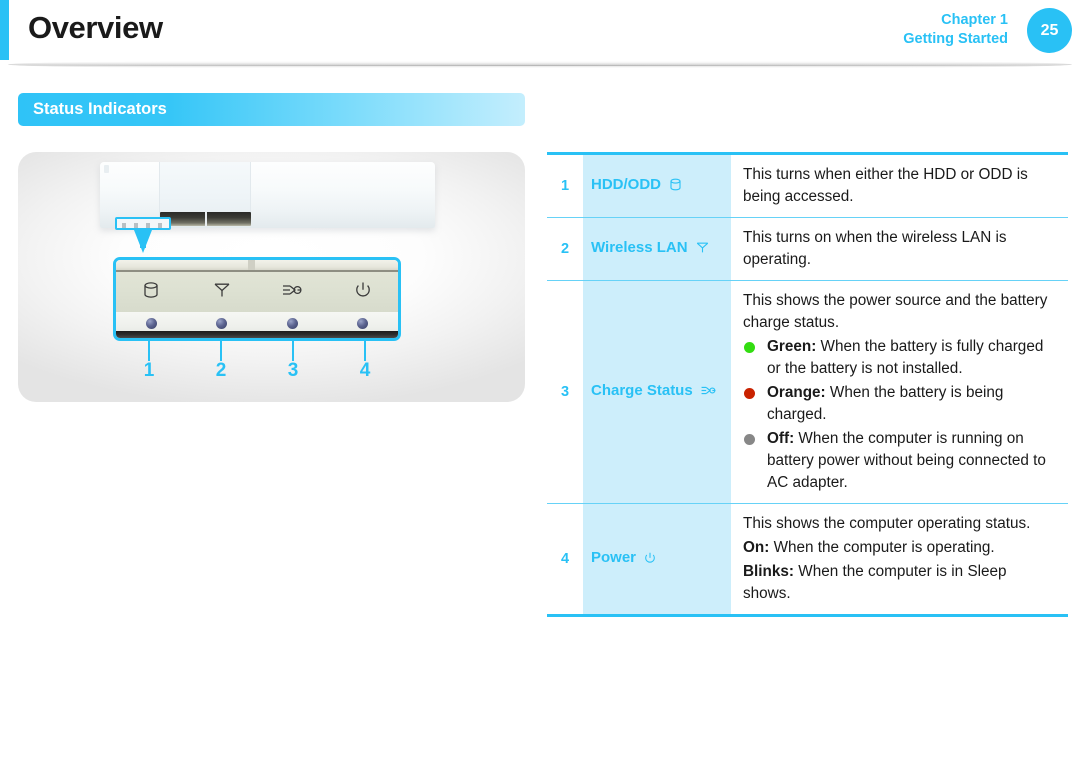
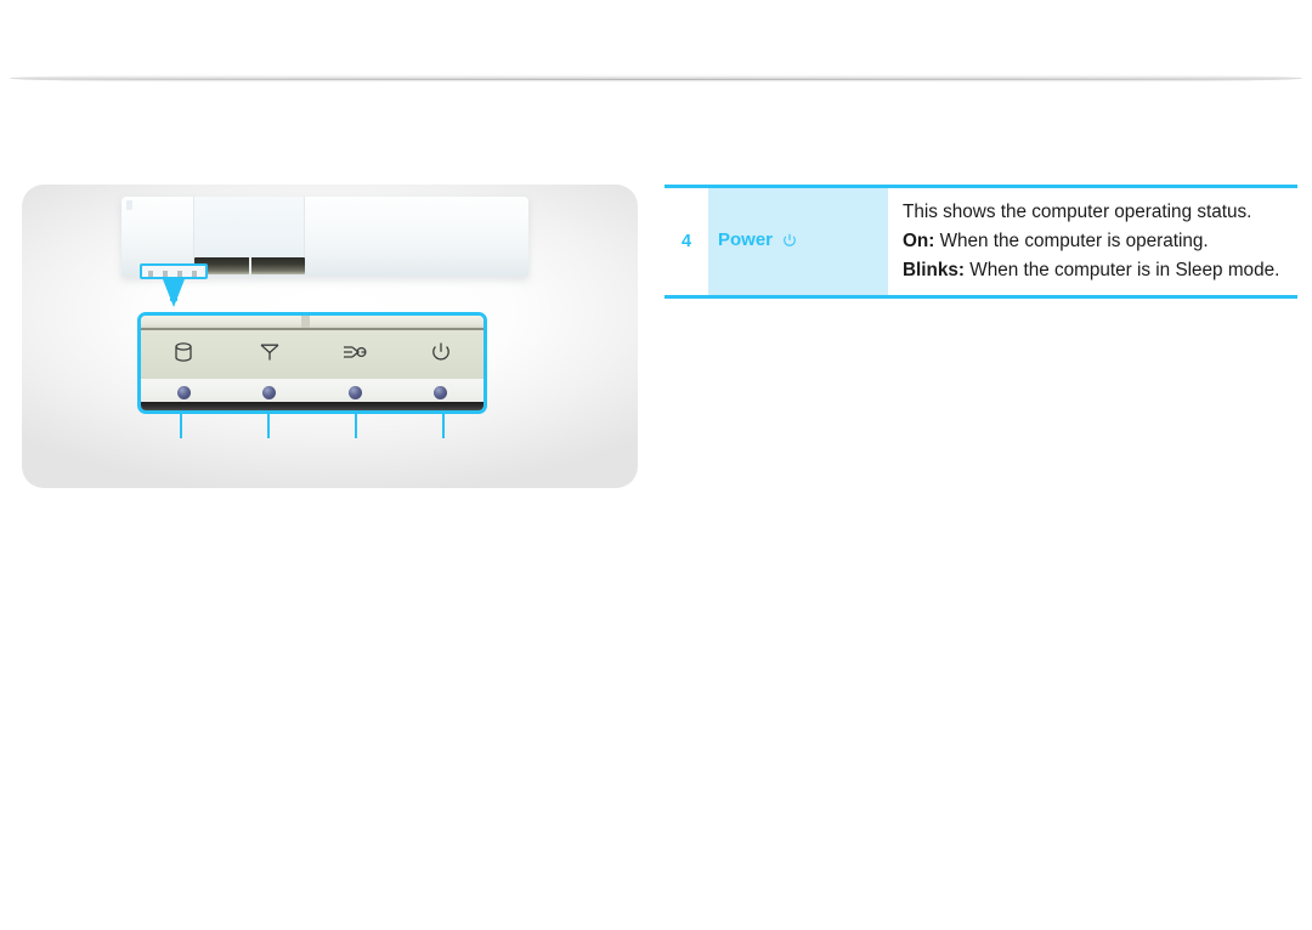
- Overview
- Chapter 1
- Getting Started
- 25
- Status Indicators
- 1
- 2
- 3
- 4
- 1	HDD/ODD	This turns when either the HDD or ODD is being accessed.
- 2	Wireless LAN	This turns on when the wireless LAN is operating.
- 3	Charge Status	This shows the power source and the battery charge status. Green: When the battery is fully charged or the battery is not installed. Orange: When the battery is being charged. Off: When the computer is running on battery power without being connected to AC adapter.
- 4	Power	This shows the computer operating status. On: When the computer is operating. Blinks: When the computer is in Sleep shows.
+ 4	Power	This shows the computer operating status. On: When the computer is operating. Blinks: When the computer is in Sleep mode.
